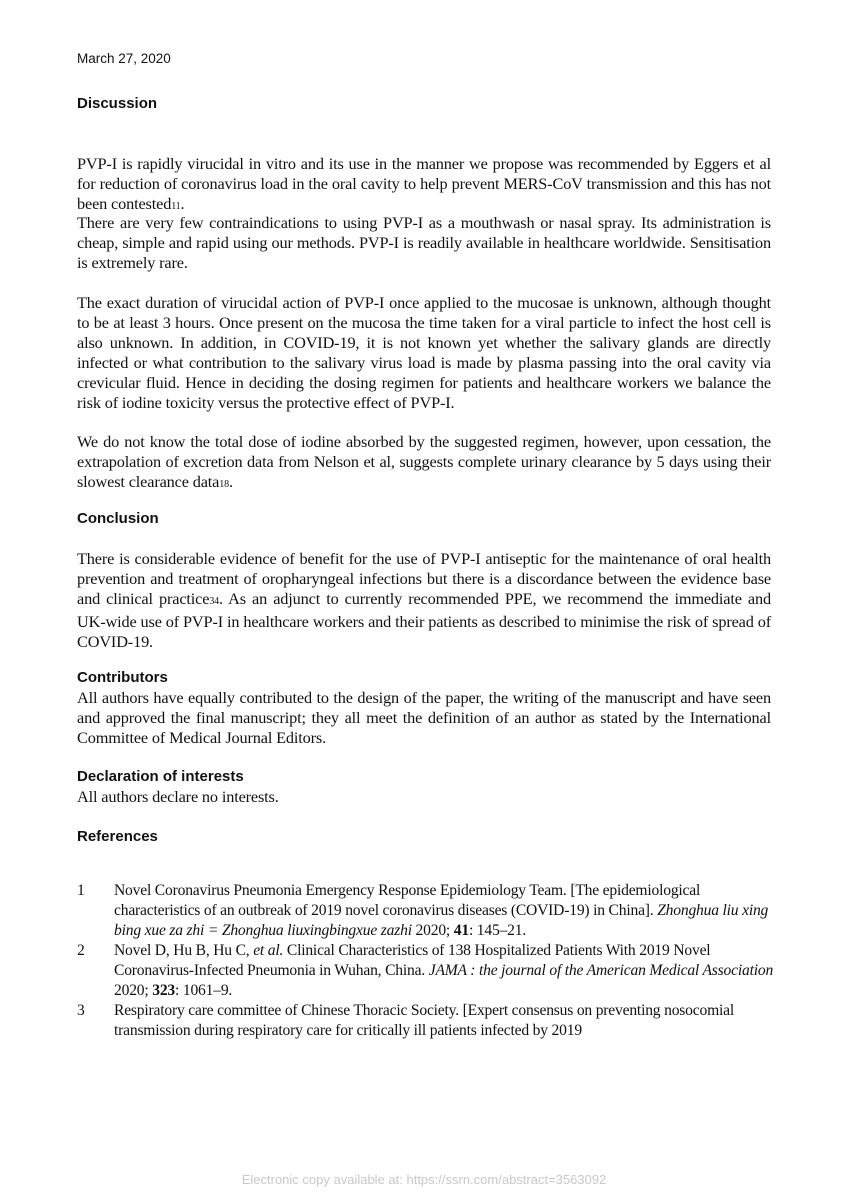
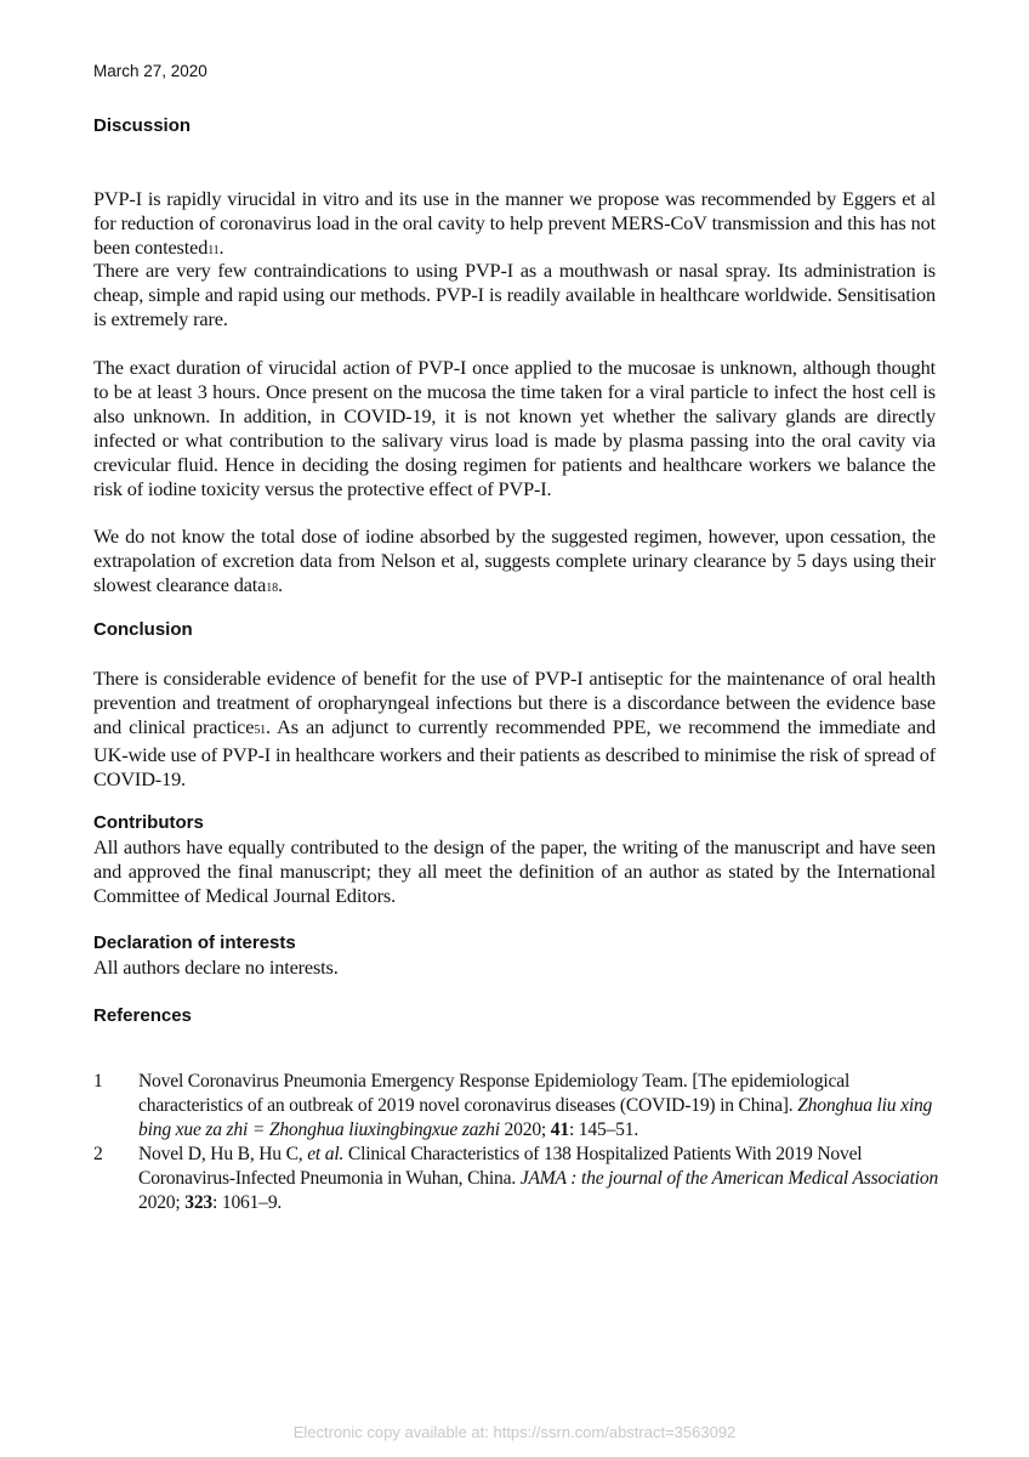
  March 27, 2020
  Discussion
  PVP-I is rapidly virucidal in vitro and its use in the manner we propose was recommended by Eggers et al for reduction of coronavirus load in the oral cavity to help prevent MERS-CoV transmission and this has not been contested11.
  There are very few contraindications to using PVP-I as a mouthwash or nasal spray. Its administration is cheap, simple and rapid using our methods. PVP-I is readily available in healthcare worldwide. Sensitisation is extremely rare.
  The exact duration of virucidal action of PVP-I once applied to the mucosae is unknown, although thought to be at least 3 hours. Once present on the mucosa the time taken for a viral particle to infect the host cell is also unknown. In addition, in COVID-19, it is not known yet whether the salivary glands are directly infected or what contribution to the salivary virus load is made by plasma passing into the oral cavity via crevicular fluid. Hence in deciding the dosing regimen for patients and healthcare workers we balance the risk of iodine toxicity versus the protective effect of PVP-I.
  We do not know the total dose of iodine absorbed by the suggested regimen, however, upon cessation, the extrapolation of excretion data from Nelson et al, suggests complete urinary clearance by 5 days using their slowest clearance data18.
  Conclusion
- There is considerable evidence of benefit for the use of PVP-I antiseptic for the maintenance of oral health prevention and treatment of oropharyngeal infections but there is a discordance between the evidence base and clinical practice34. As an adjunct to currently recommended PPE, we recommend the immediate and UK-wide use of PVP-I in healthcare workers and their patients as described to minimise the risk of spread of COVID-19.
+ There is considerable evidence of benefit for the use of PVP-I antiseptic for the maintenance of oral health prevention and treatment of oropharyngeal infections but there is a discordance between the evidence base and clinical practice51. As an adjunct to currently recommended PPE, we recommend the immediate and UK-wide use of PVP-I in healthcare workers and their patients as described to minimise the risk of spread of COVID-19.
  Contributors
  All authors have equally contributed to the design of the paper, the writing of the manuscript and have seen and approved the final manuscript; they all meet the definition of an author as stated by the International Committee of Medical Journal Editors.
  Declaration of interests
  All authors declare no interests.
  References
  1
- Novel Coronavirus Pneumonia Emergency Response Epidemiology Team. [The epidemiological characteristics of an outbreak of 2019 novel coronavirus diseases (COVID-19) in China]. Zhonghua liu xing bing xue za zhi = Zhonghua liuxingbingxue zazhi 2020; 41: 145–21.
+ Novel Coronavirus Pneumonia Emergency Response Epidemiology Team. [The epidemiological characteristics of an outbreak of 2019 novel coronavirus diseases (COVID-19) in China]. Zhonghua liu xing bing xue za zhi = Zhonghua liuxingbingxue zazhi 2020; 41: 145–51.
  2
  Novel D, Hu B, Hu C, et al. Clinical Characteristics of 138 Hospitalized Patients With 2019 Novel Coronavirus-Infected Pneumonia in Wuhan, China. JAMA : the journal of the American Medical Association 2020; 323: 1061–9.
- 3
- Respiratory care committee of Chinese Thoracic Society. [Expert consensus on preventing nosocomial transmission during respiratory care for critically ill patients infected by 2019
  Electronic copy available at: https://ssrn.com/abstract=3563092
